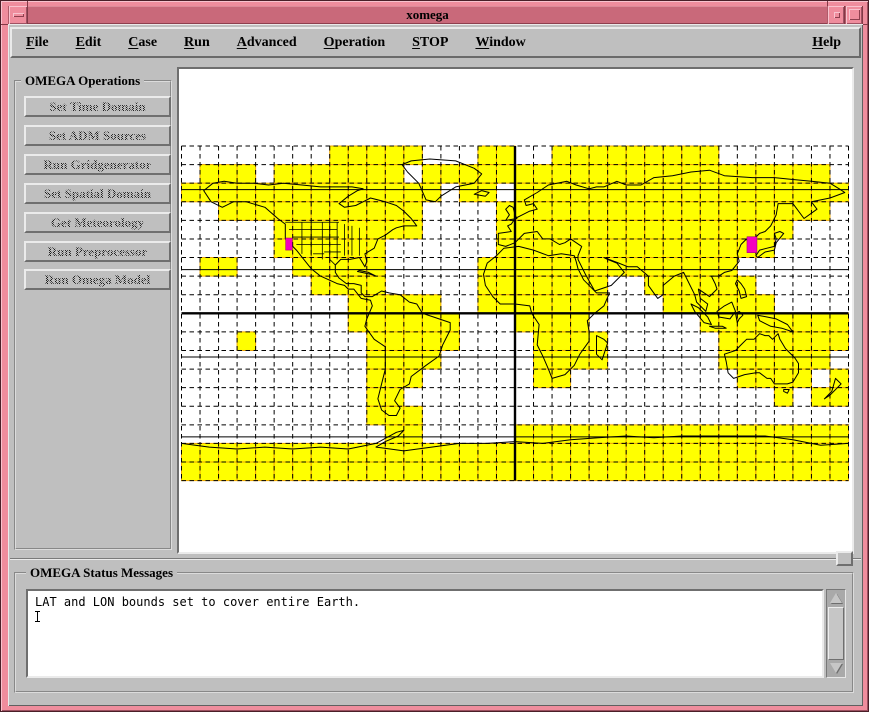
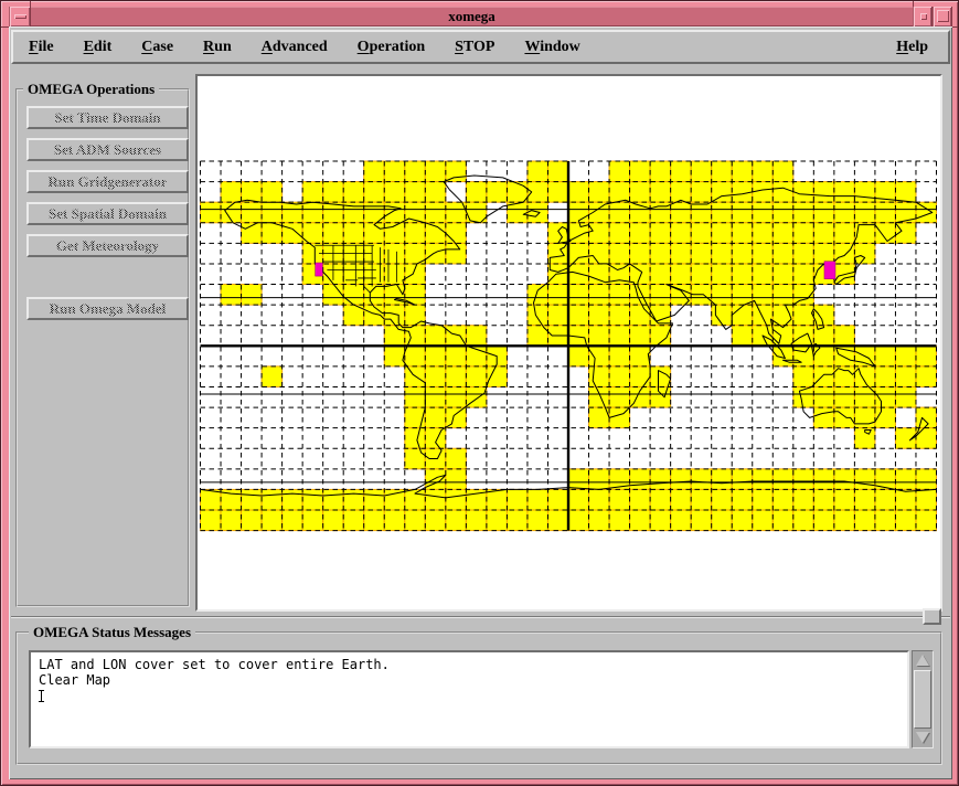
  xomega
  File
  Edit
  Case
  Run
  Advanced
  Operation
  STOP
  Window
  Help
  OMEGA Operations
  Set Time Domain
  Set ADM Sources
  Run Gridgenerator
  Set Spatial Domain
  Get Meteorology
- Run Preprocessor
  Run Omega Model
  OMEGA Status Messages
- LAT and LON bounds set to cover entire Earth.
+ LAT and LON cover set to cover entire Earth.
+ Clear Map
